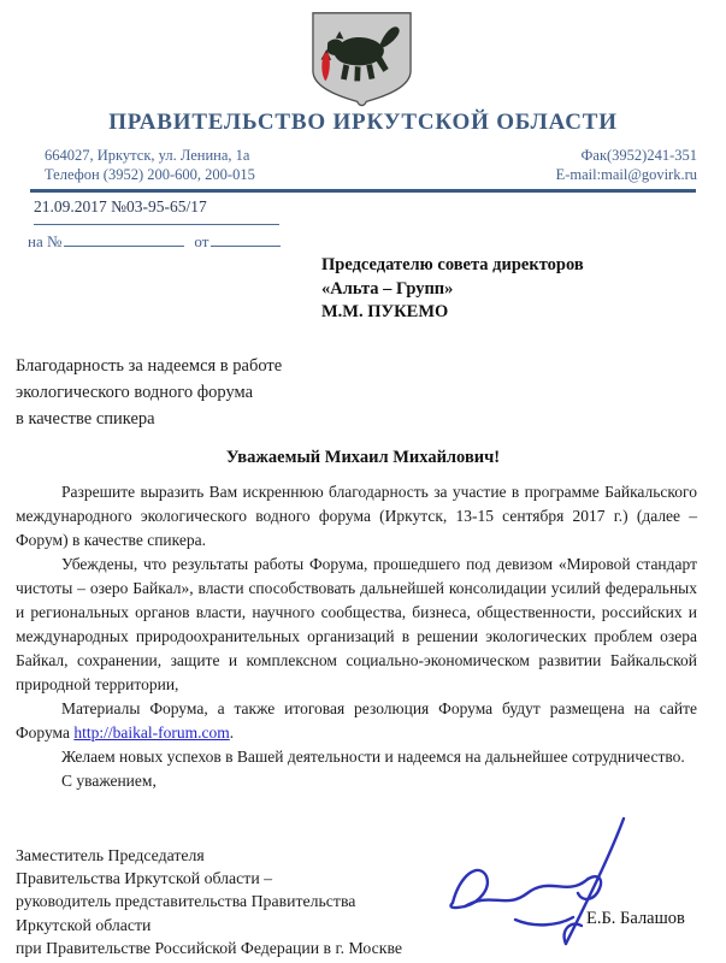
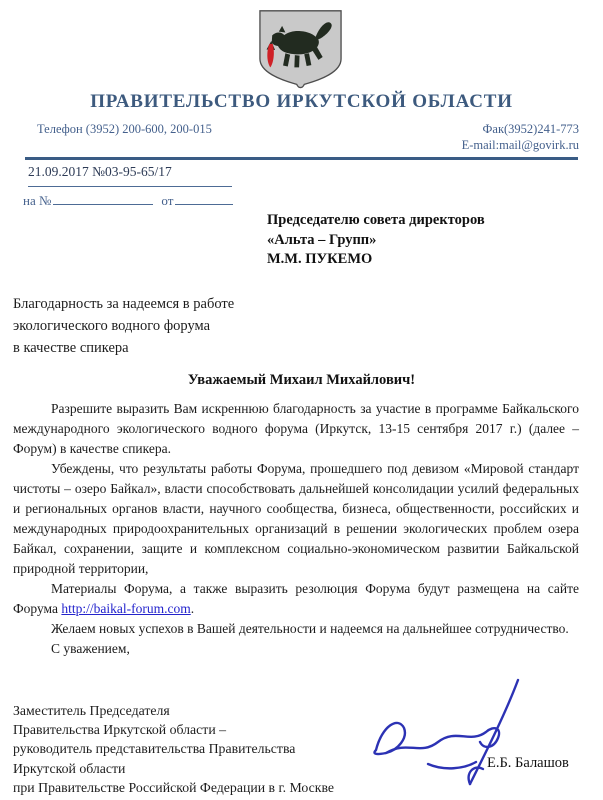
  ПРАВИТЕЛЬСТВО ИРКУТСКОЙ ОБЛАСТИ
- 664027, Иркутск, ул. Ленина, 1а
  Телефон (3952) 200-600, 200-015
- Фак(3952)241-351
+ Фак(3952)241-773
  E-mail:mail@govirk.ru
  21.09.2017 №03-95-65/17
  на № от
  Председателю совета директоров
  «Альта – Групп»
  М.М. ПУКЕМО
  Благодарность за надеемся в работе
  экологического водного форума
  в качестве спикера
  Уважаемый Михаил Михайлович!
  Разрешите выразить Вам искреннюю благодарность за участие в программе Байкальского международного экологического водного форума (Иркутск, 13-15 сентября 2017 г.) (далее – Форум) в качестве спикера.
  Убеждены, что результаты работы Форума, прошедшего под девизом «Мировой стандарт чистоты – озеро Байкал», власти способствовать дальнейшей консолидации усилий федеральных и региональных органов власти, научного сообщества, бизнеса, общественности, российских и международных природоохранительных организаций в решении экологических проблем озера Байкал, сохранении, защите и комплексном социально-экономическом развитии Байкальской природной территории,
- Материалы Форума, а также итоговая резолюция Форума будут размещена на сайте Форума http://baikal-forum.com.
+ Материалы Форума, а также выразить резолюция Форума будут размещена на сайте Форума http://baikal-forum.com.
  Желаем новых успехов в Вашей деятельности и надеемся на дальнейшее сотрудничество.
  С уважением,
  Заместитель Председателя
  Правительства Иркутской области –
  руководитель представительства Правительства
  Иркутской области
  при Правительстве Российской Федерации в г. Москве
  Е.Б. Балашов
